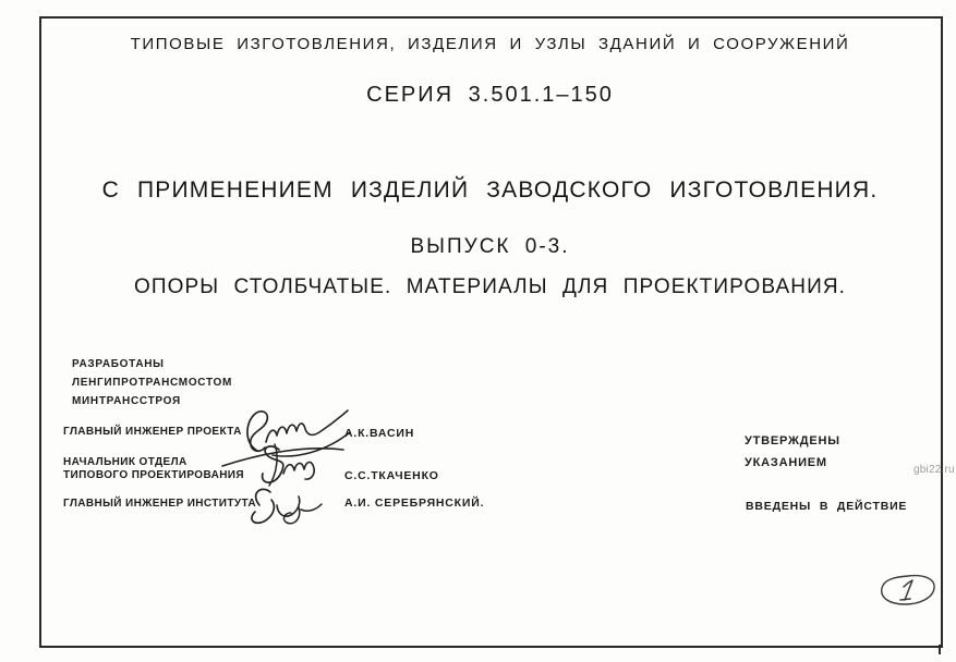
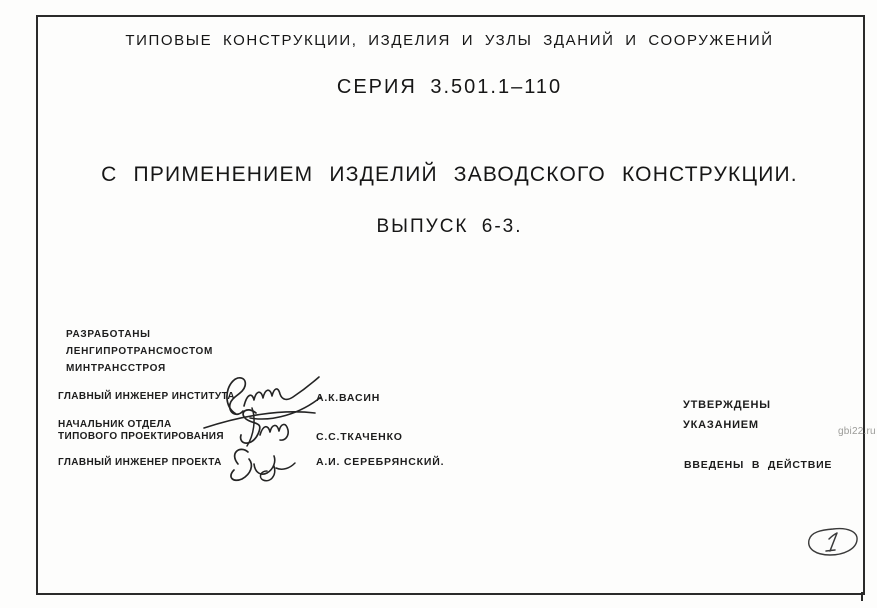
- ТИПОВЫЕ ИЗГОТОВЛЕНИЯ, ИЗДЕЛИЯ И УЗЛЫ ЗДАНИЙ И СООРУЖЕНИЙ
+ ТИПОВЫЕ КОНСТРУКЦИИ, ИЗДЕЛИЯ И УЗЛЫ ЗДАНИЙ И СООРУЖЕНИЙ
- СЕРИЯ 3.501.1–150
+ СЕРИЯ 3.501.1–110
- С ПРИМЕНЕНИЕМ ИЗДЕЛИЙ ЗАВОДСКОГО ИЗГОТОВЛЕНИЯ.
+ С ПРИМЕНЕНИЕМ ИЗДЕЛИЙ ЗАВОДСКОГО КОНСТРУКЦИИ.
- ВЫПУСК 0-3.
+ ВЫПУСК 6-3.
- ОПОРЫ СТОЛБЧАТЫЕ. МАТЕРИАЛЫ ДЛЯ ПРОЕКТИРОВАНИЯ.
  РАЗРАБОТАНЫ
  ЛЕНГИПРОТРАНСМОСТОМ
  МИНТРАНССТРОЯ
- ГЛАВНЫЙ ИНЖЕНЕР ПРОЕКТА
+ ГЛАВНЫЙ ИНЖЕНЕР ИНСТИТУТА
  НАЧАЛЬНИК ОТДЕЛА
  ТИПОВОГО ПРОЕКТИРОВАНИЯ
- ГЛАВНЫЙ ИНЖЕНЕР ИНСТИТУТА
+ ГЛАВНЫЙ ИНЖЕНЕР ПРОЕКТА
  А.К.ВАСИН
  С.С.ТКАЧЕНКО
  А.И. СЕРЕБРЯНСКИЙ.
  УТВЕРЖДЕНЫ
  УКАЗАНИЕМ
  ВВЕДЕНЫ В ДЕЙСТВИЕ
  gbi22.ru
